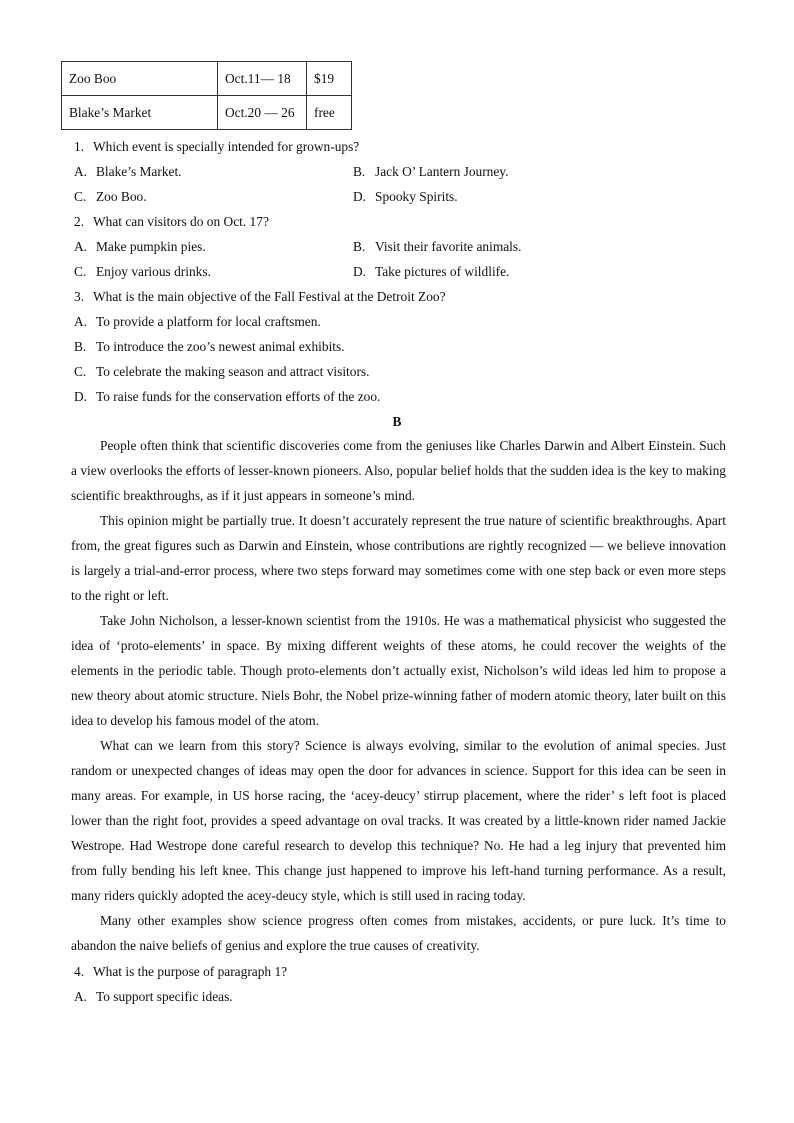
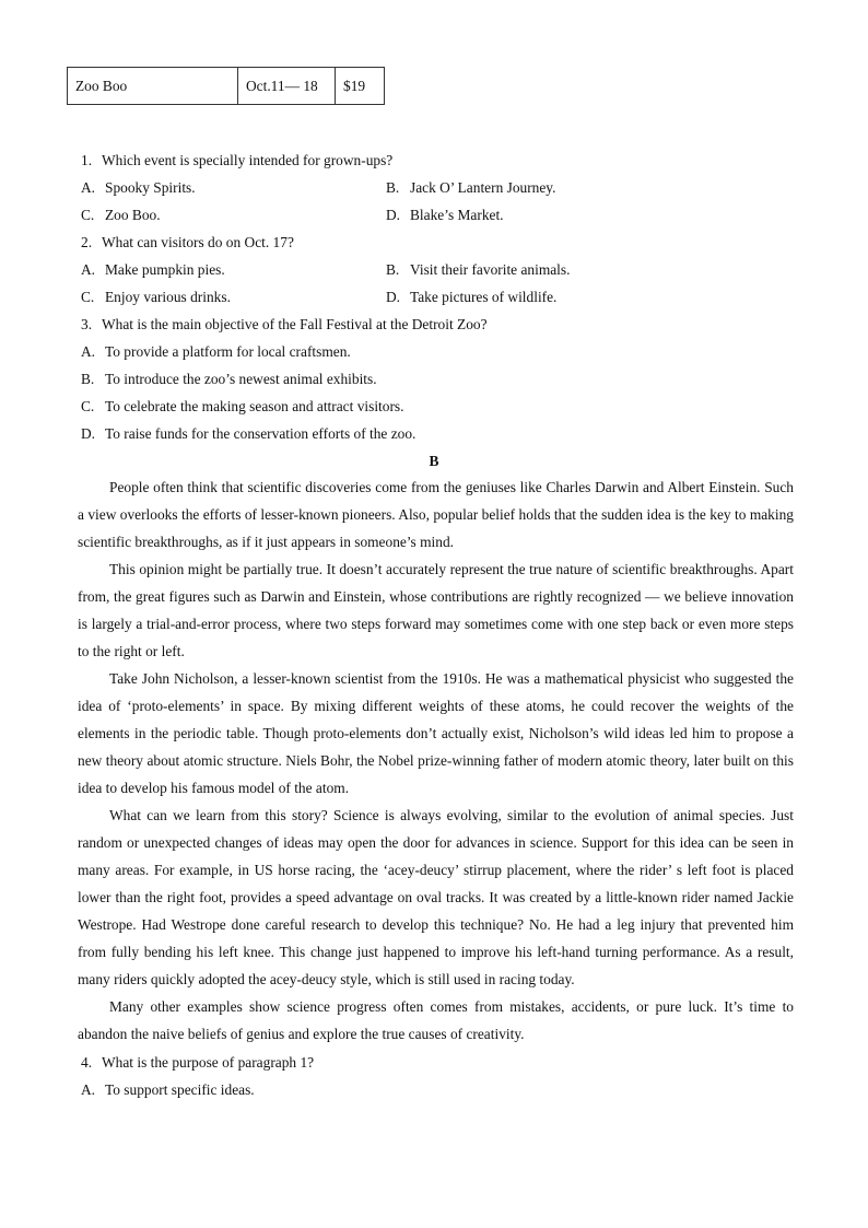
  Zoo Boo	Oct.11— 18	$19
- Blake’s Market	Oct.20 — 26	free
  1. Which event is specially intended for grown-ups?
- A. Blake’s Market.
+ A. Spooky Spirits.
  B. Jack O’ Lantern Journey.
  C. Zoo Boo.
- D. Spooky Spirits.
+ D. Blake’s Market.
  2. What can visitors do on Oct. 17?
  A. Make pumpkin pies.
  B. Visit their favorite animals.
  C. Enjoy various drinks.
  D. Take pictures of wildlife.
  3. What is the main objective of the Fall Festival at the Detroit Zoo?
  A. To provide a platform for local craftsmen.
  B. To introduce the zoo’s newest animal exhibits.
  C. To celebrate the making season and attract visitors.
  D. To raise funds for the conservation efforts of the zoo.
  B
  People often think that scientific discoveries come from the geniuses like Charles Darwin and Albert Einstein. Such a view overlooks the efforts of lesser-known pioneers. Also, popular belief holds that the sudden idea is the key to making scientific breakthroughs, as if it just appears in someone’s mind.
  This opinion might be partially true. It doesn’t accurately represent the true nature of scientific breakthroughs. Apart from, the great figures such as Darwin and Einstein, whose contributions are rightly recognized — we believe innovation is largely a trial-and-error process, where two steps forward may sometimes come with one step back or even more steps to the right or left.
  Take John Nicholson, a lesser-known scientist from the 1910s. He was a mathematical physicist who suggested the idea of ‘proto-elements’ in space. By mixing different weights of these atoms, he could recover the weights of the elements in the periodic table. Though proto-elements don’t actually exist, Nicholson’s wild ideas led him to propose a new theory about atomic structure. Niels Bohr, the Nobel prize-winning father of modern atomic theory, later built on this idea to develop his famous model of the atom.
  What can we learn from this story? Science is always evolving, similar to the evolution of animal species. Just random or unexpected changes of ideas may open the door for advances in science. Support for this idea can be seen in many areas. For example, in US horse racing, the ‘acey-deucy’ stirrup placement, where the rider’ s left foot is placed lower than the right foot, provides a speed advantage on oval tracks. It was created by a little-known rider named Jackie Westrope. Had Westrope done careful research to develop this technique? No. He had a leg injury that prevented him from fully bending his left knee. This change just happened to improve his left-hand turning performance. As a result, many riders quickly adopted the acey-deucy style, which is still used in racing today.
  Many other examples show science progress often comes from mistakes, accidents, or pure luck. It’s time to abandon the naive beliefs of genius and explore the true causes of creativity.
  4. What is the purpose of paragraph 1?
  A. To support specific ideas.
